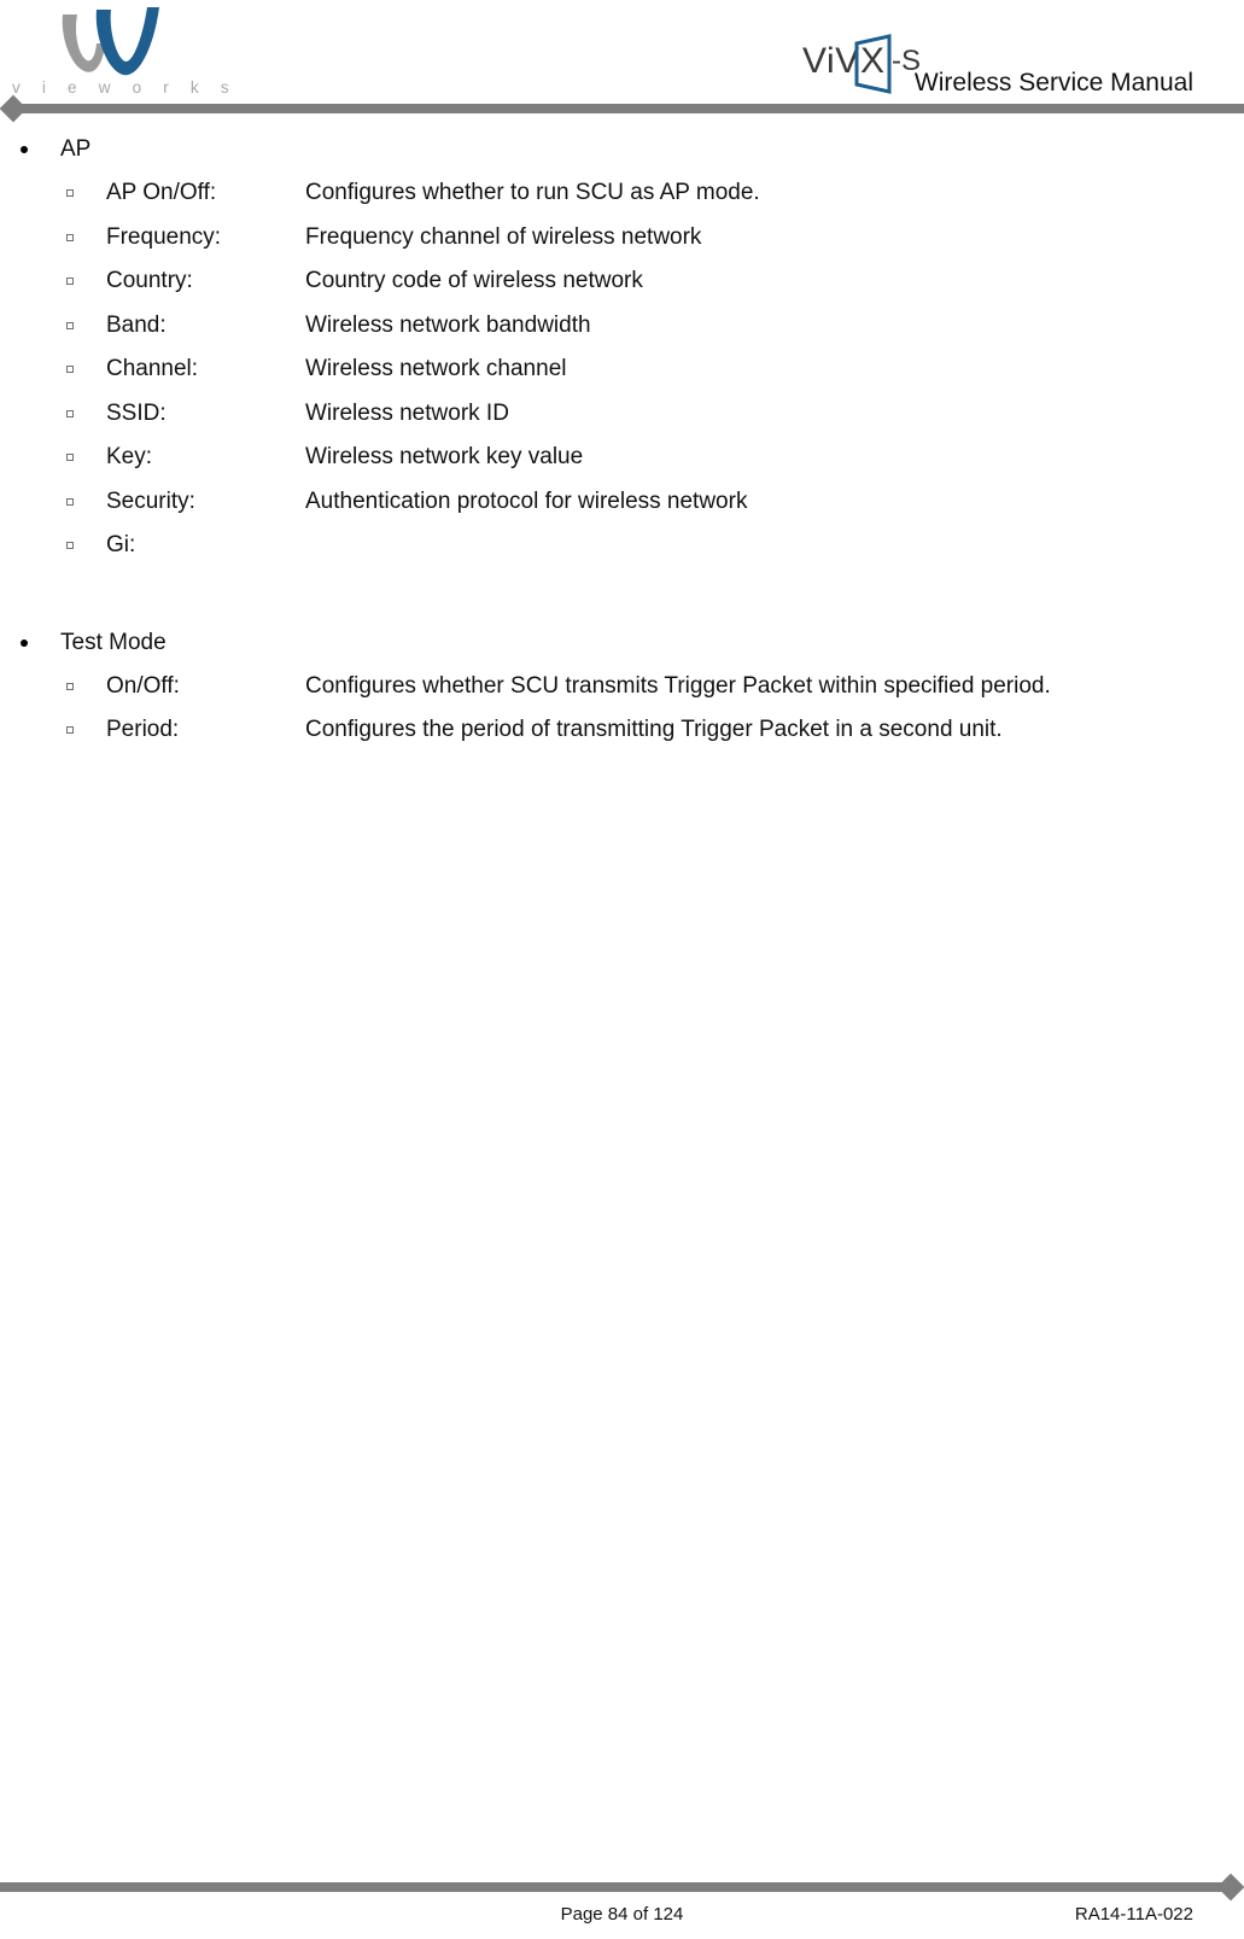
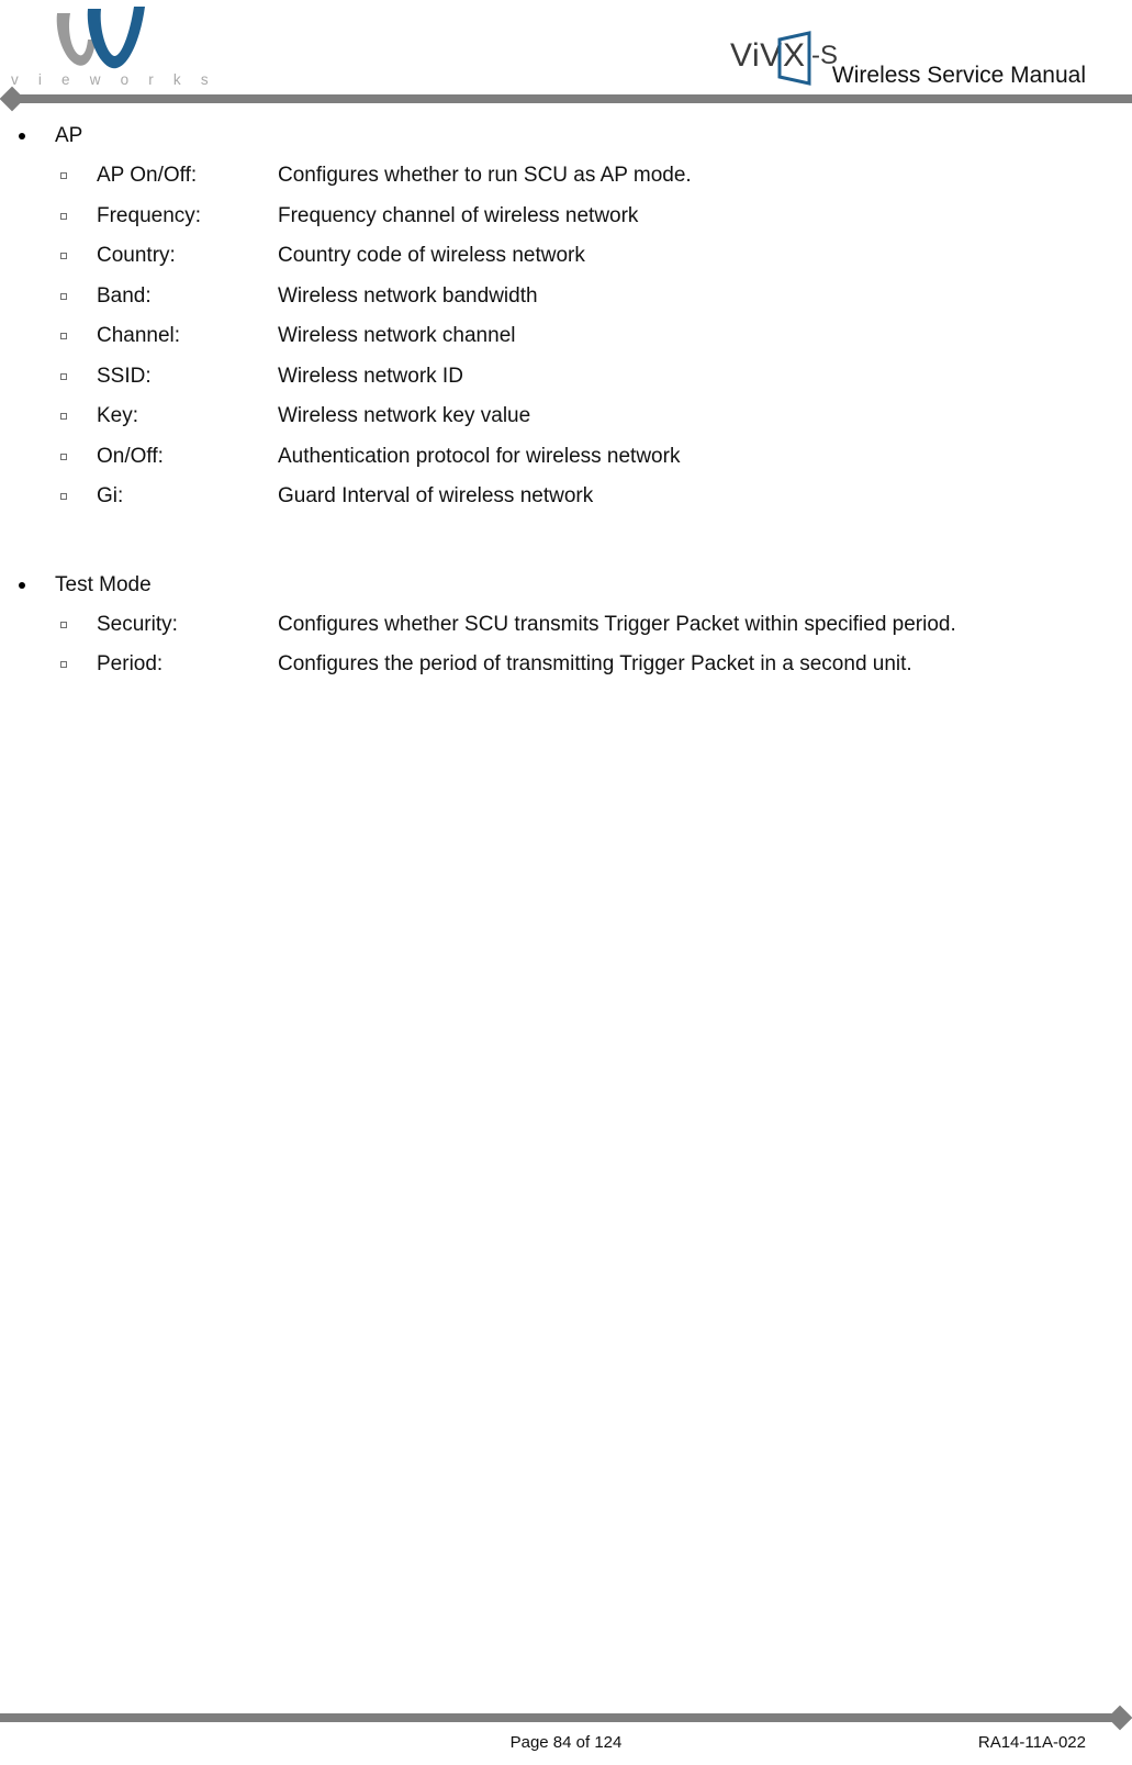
  v i e w o r k s
  ViV
  X
  -S
  Wireless Service Manual
  AP
  AP On/Off:
  Configures whether to run SCU as AP mode.
  Frequency:
  Frequency channel of wireless network
  Country:
  Country code of wireless network
  Band:
  Wireless network bandwidth
  Channel:
  Wireless network channel
  SSID:
  Wireless network ID
  Key:
  Wireless network key value
- Security:
+ On/Off:
  Authentication protocol for wireless network
  Gi:
+ Guard Interval of wireless network
  Test Mode
- On/Off:
+ Security:
  Configures whether SCU transmits Trigger Packet within specified period.
  Period:
  Configures the period of transmitting Trigger Packet in a second unit.
  Page 84 of 124
  RA14-11A-022
